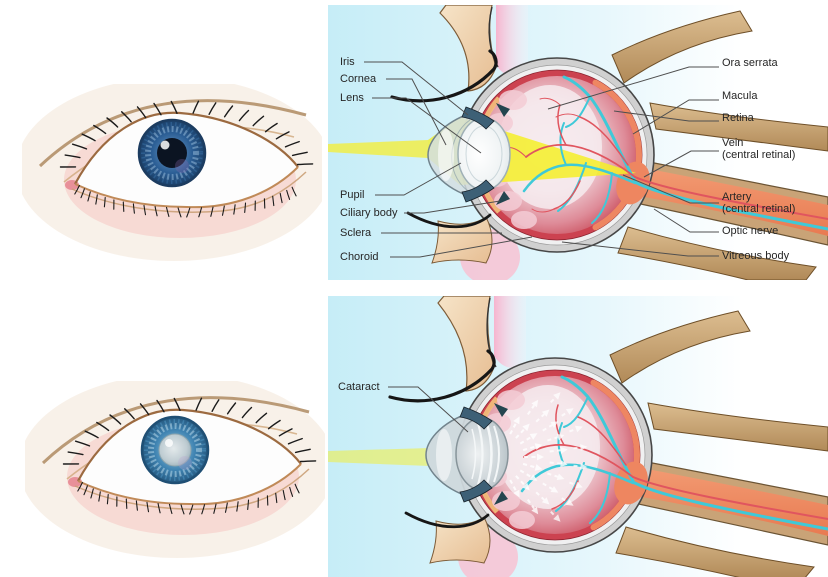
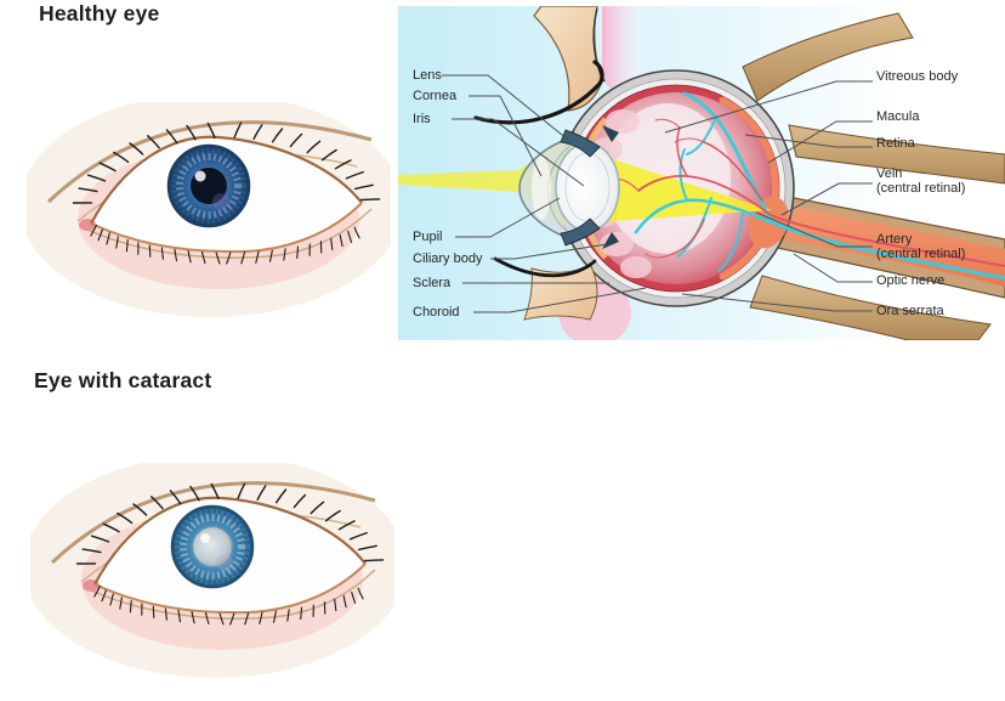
+ Healthy eye
+ Eye with cataract
- Iris
+ Lens
  Cornea
- Lens
+ Iris
  Pupil
  Ciliary body
  Sclera
  Choroid
- Ora serrata
+ Vitreous body
  Macula
  Retina
  Vein
  (central retinal)
  Artery
  (central retinal)
  Optic nerve
- Vitreous body
+ Ora serrata
- Cataract
